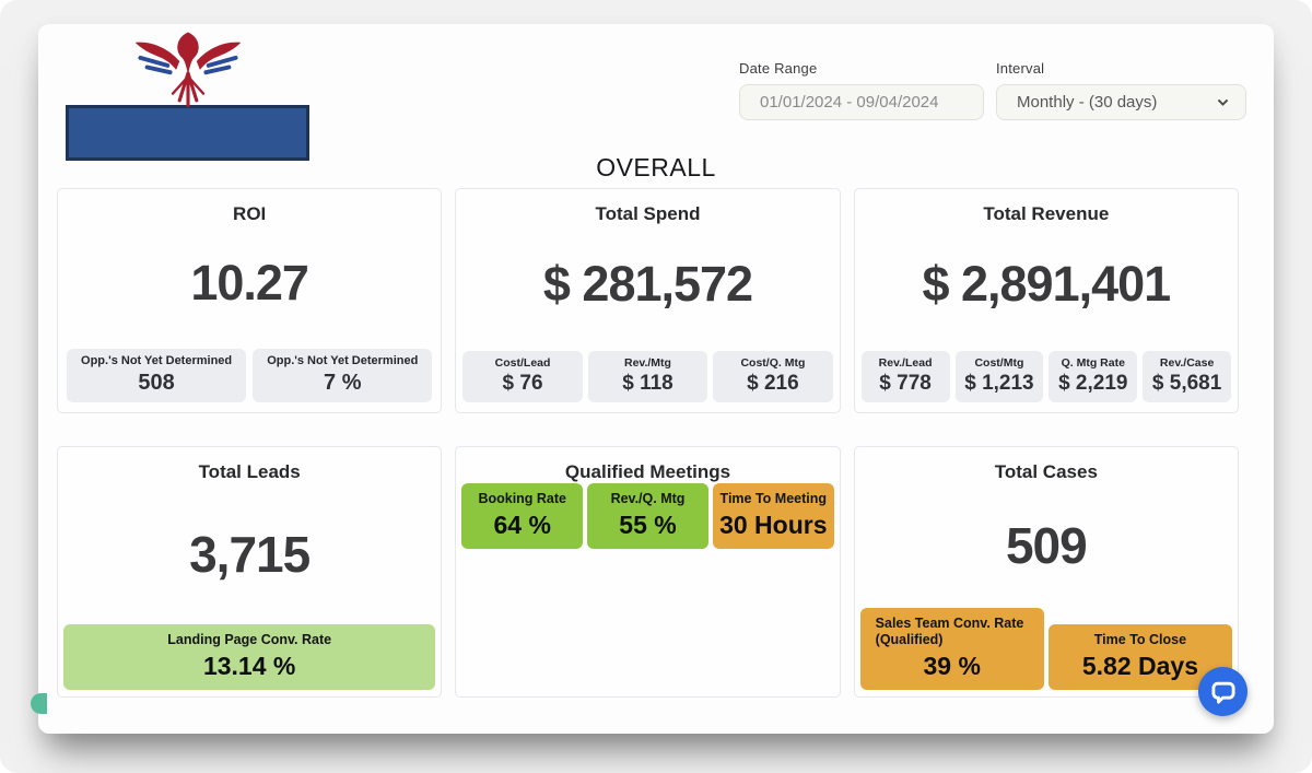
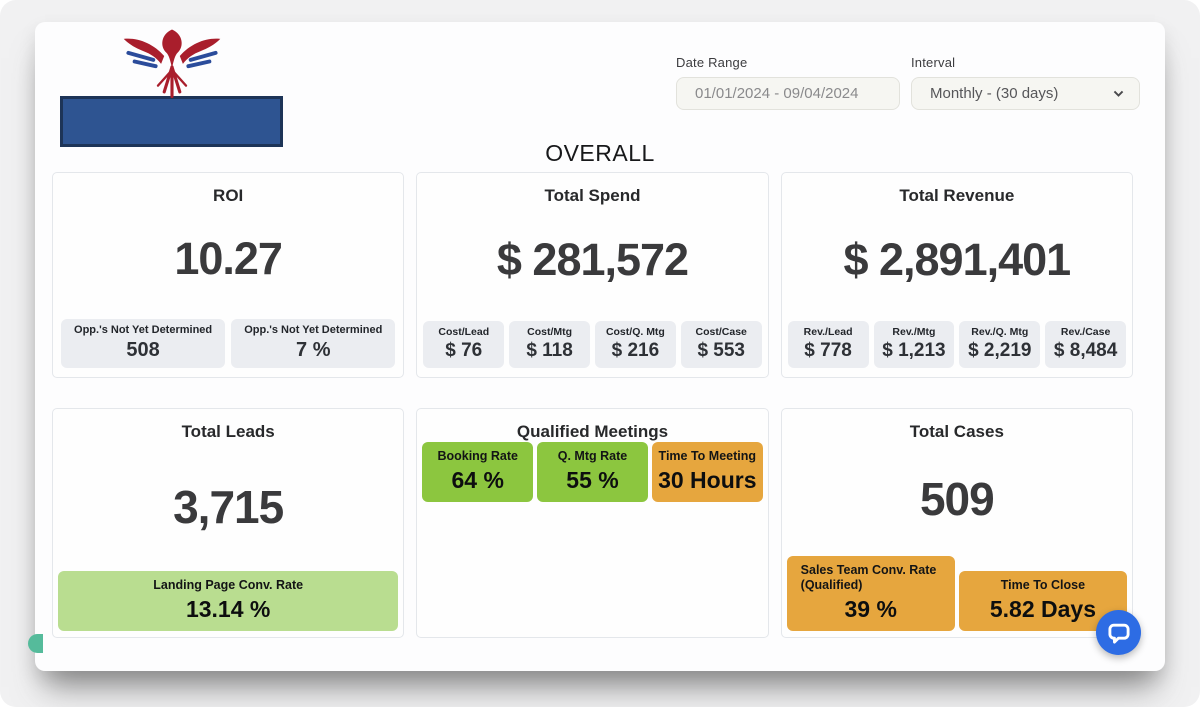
  Date Range
  01/01/2024 - 09/04/2024
  Interval
  Monthly - (30 days)
  OVERALL
  ROI
  10.27
  Opp.'s Not Yet Determined
  508
  Opp.'s Not Yet Determined
  7 %
  Total Spend
  $ 281,572
  Cost/Lead
  $ 76
- Rev./Mtg
+ Cost/Mtg
  $ 118
  Cost/Q. Mtg
  $ 216
+ Cost/Case
+ $ 553
  Total Revenue
  $ 2,891,401
  Rev./Lead
  $ 778
- Cost/Mtg
+ Rev./Mtg
  $ 1,213
- Q. Mtg Rate
+ Rev./Q. Mtg
  $ 2,219
  Rev./Case
- $ 5,681
+ $ 8,484
  Total Leads
  3,715
  Landing Page Conv. Rate
  13.14 %
  Qualified Meetings
  Booking Rate
  64 %
- Rev./Q. Mtg
+ Q. Mtg Rate
  55 %
  Time To Meeting
  30 Hours
  Total Cases
  509
  Sales Team Conv. Rate (Qualified)
  39 %
  Time To Close
  5.82 Days
